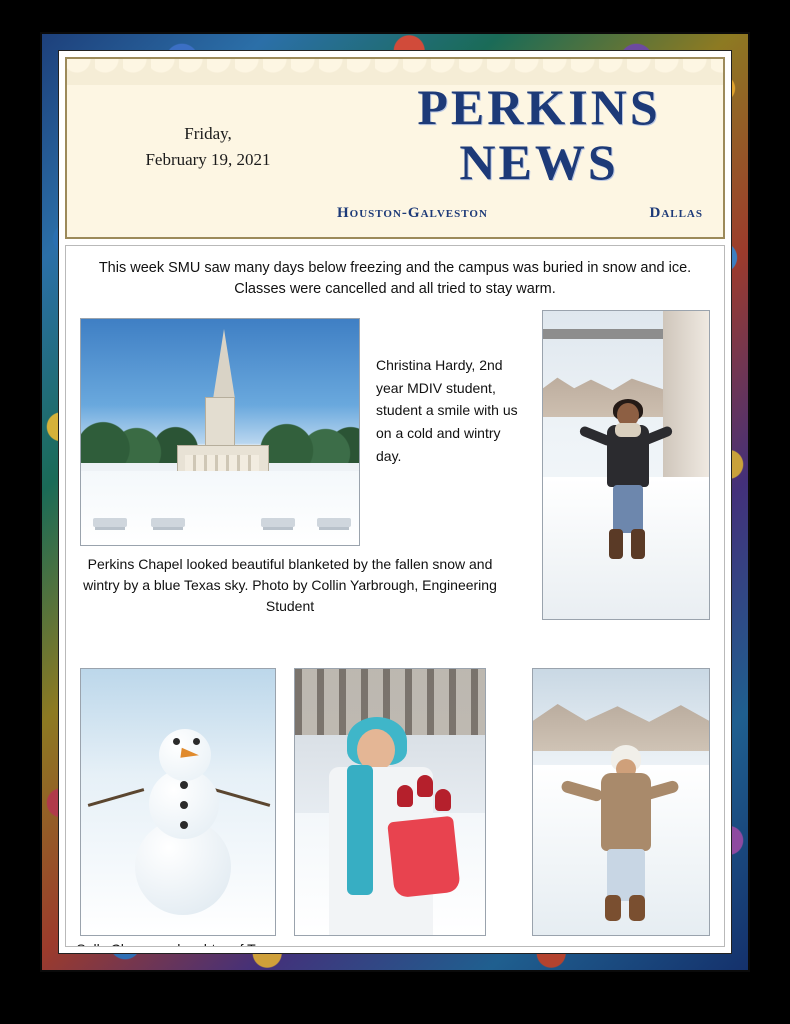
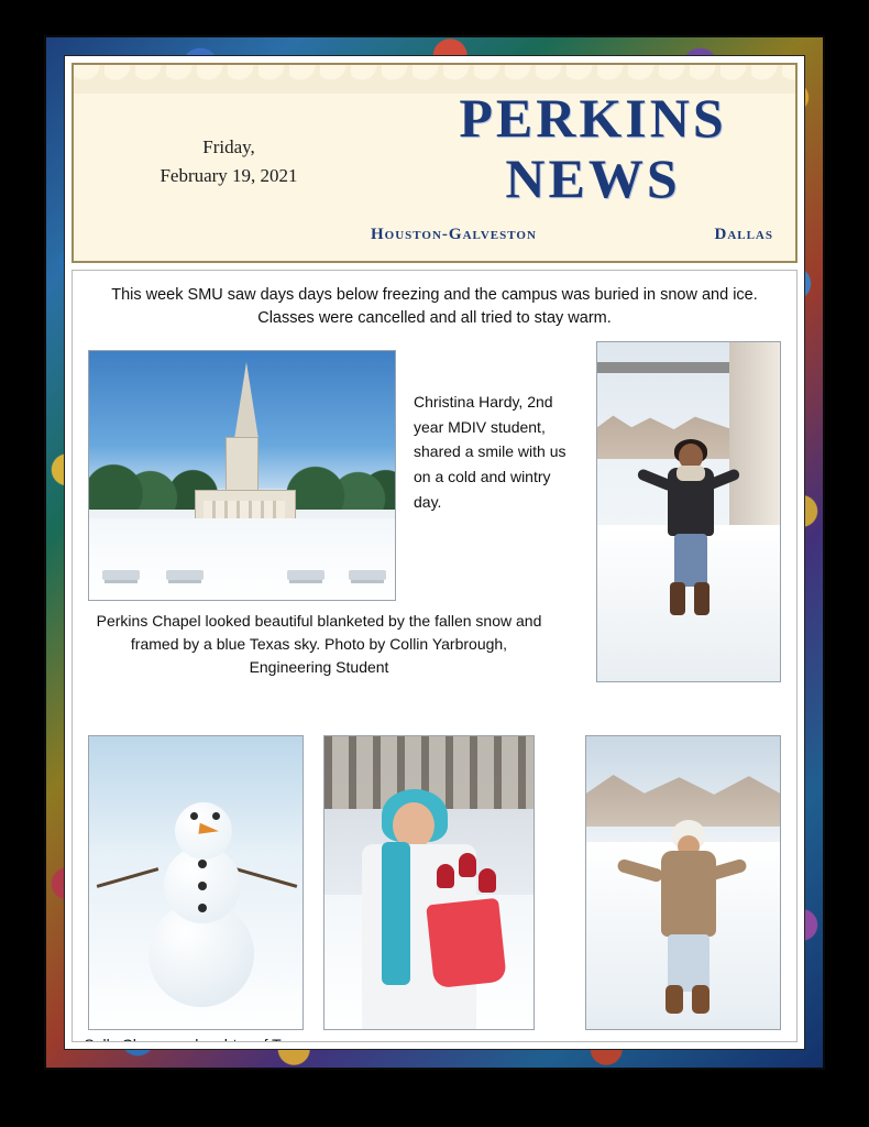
  Friday,
  February 19, 2021
  PERKINS
  NEWS
  Houston-Galveston
  Dallas
- This week SMU saw many days below freezing and the campus was buried in snow and ice. Classes were cancelled and all tried to stay warm.
+ This week SMU saw days days below freezing and the campus was buried in snow and ice. Classes were cancelled and all tried to stay warm.
- Christina Hardy, 2nd year MDIV student, student a smile with us on a cold and wintry day.
+ Christina Hardy, 2nd year MDIV student, shared a smile with us on a cold and wintry day.
- Perkins Chapel looked beautiful blanketed by the fallen snow and wintry by a blue Texas sky. Photo by Collin Yarbrough, Engineering Student
+ Perkins Chapel looked beautiful blanketed by the fallen snow and framed by a blue Texas sky. Photo by Collin Yarbrough, Engineering Student
